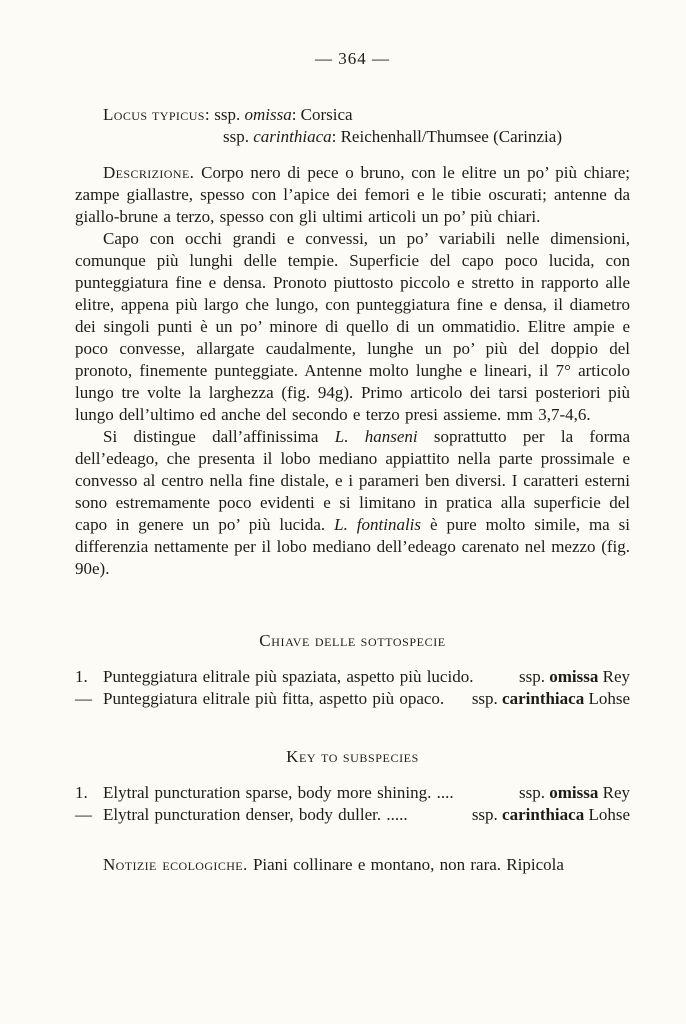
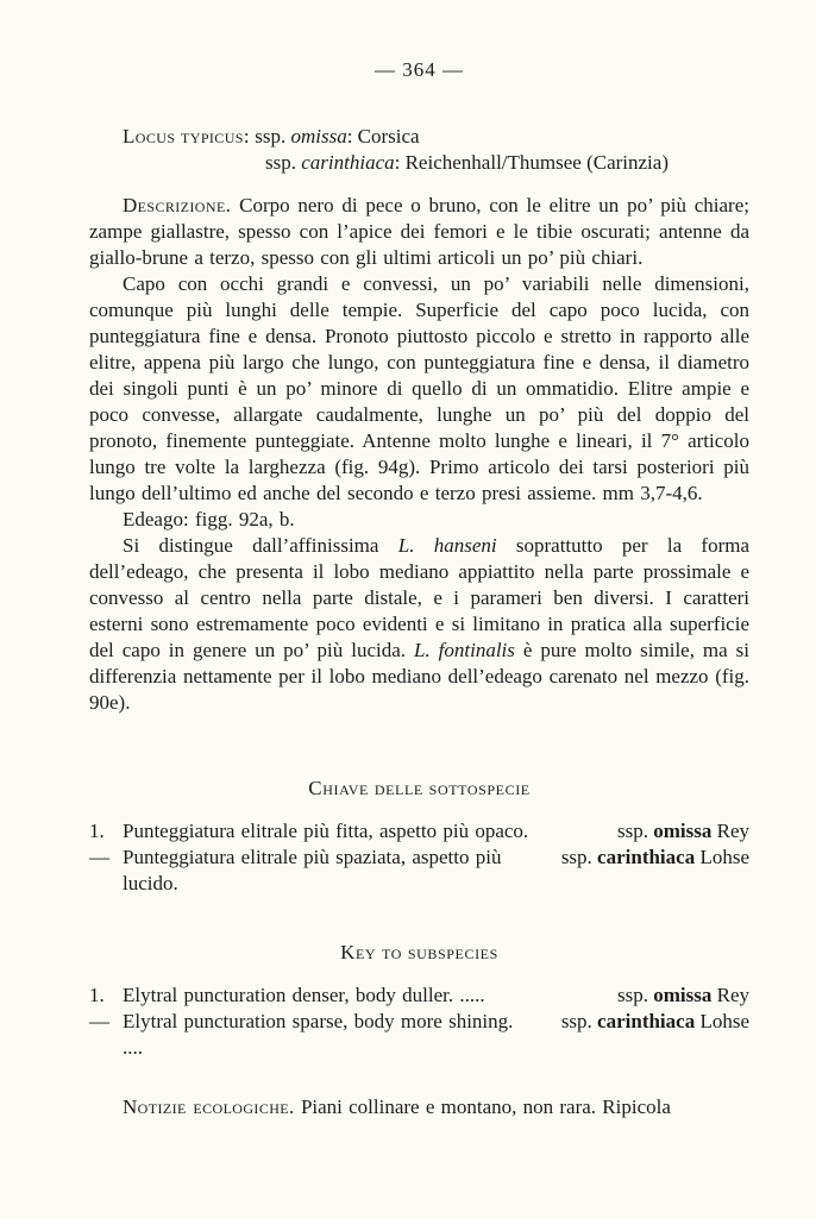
  — 364 —
  Locus typicus: ssp. omissa: Corsica
  ssp. carinthiaca: Reichenhall/Thumsee (Carinzia)
  Descrizione. Corpo nero di pece o bruno, con le elitre un po’ più chiare; zampe giallastre, spesso con l’apice dei femori e le tibie oscurati; antenne da giallo-brune a terzo, spesso con gli ultimi articoli un po’ più chiari.
  Capo con occhi grandi e convessi, un po’ variabili nelle dimensioni, comunque più lunghi delle tempie. Superficie del capo poco lucida, con punteggiatura fine e densa. Pronoto piuttosto piccolo e stretto in rapporto alle elitre, appena più largo che lungo, con punteggiatura fine e densa, il diametro dei singoli punti è un po’ minore di quello di un ommatidio. Elitre ampie e poco convesse, allargate caudalmente, lunghe un po’ più del doppio del pronoto, finemente punteggiate. Antenne molto lunghe e lineari, il 7° articolo lungo tre volte la larghezza (fig. 94g). Primo articolo dei tarsi posteriori più lungo dell’ultimo ed anche del secondo e terzo presi assieme. mm 3,7-4,6.
+ Edeago: figg. 92a, b.
- Si distingue dall’affinissima L. hanseni soprattutto per la forma dell’edeago, che presenta il lobo mediano appiattito nella parte prossimale e convesso al centro nella fine distale, e i parameri ben diversi. I caratteri esterni sono estremamente poco evidenti e si limitano in pratica alla superficie del capo in genere un po’ più lucida. L. fontinalis è pure molto simile, ma si differenzia nettamente per il lobo mediano dell’edeago carenato nel mezzo (fig. 90e).
+ Si distingue dall’affinissima L. hanseni soprattutto per la forma dell’edeago, che presenta il lobo mediano appiattito nella parte prossimale e convesso al centro nella parte distale, e i parameri ben diversi. I caratteri esterni sono estremamente poco evidenti e si limitano in pratica alla superficie del capo in genere un po’ più lucida. L. fontinalis è pure molto simile, ma si differenzia nettamente per il lobo mediano dell’edeago carenato nel mezzo (fig. 90e).
  Chiave delle sottospecie
  1.
- Punteggiatura elitrale più spaziata, aspetto più lucido.
+ Punteggiatura elitrale più fitta, aspetto più opaco.
  ssp. omissa Rey
  —
- Punteggiatura elitrale più fitta, aspetto più opaco.
+ Punteggiatura elitrale più spaziata, aspetto più lucido.
  ssp. carinthiaca Lohse
  Key to subspecies
  1.
- Elytral puncturation sparse, body more shining. ....
+ Elytral puncturation denser, body duller. .....
  ssp. omissa Rey
  —
- Elytral puncturation denser, body duller. .....
+ Elytral puncturation sparse, body more shining. ....
  ssp. carinthiaca Lohse
  Notizie ecologiche. Piani collinare e montano, non rara. Ripicola
